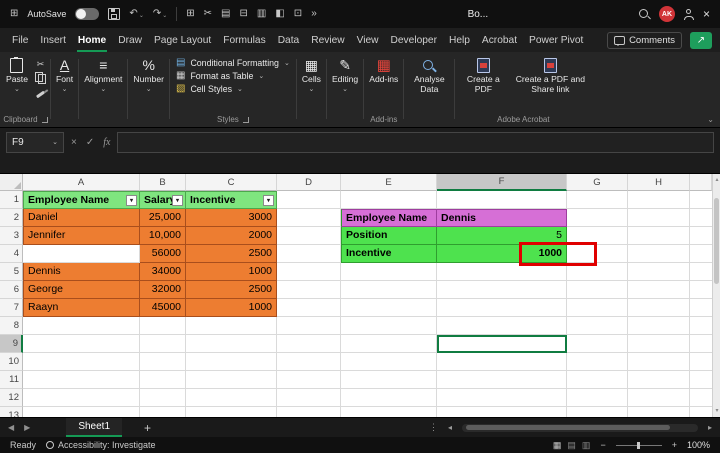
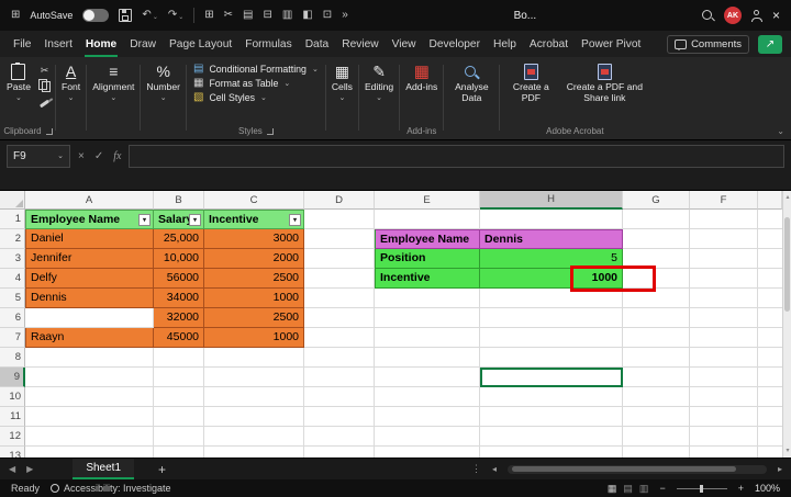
  ⊞
  AutoSave
  ↶
  ↷
  ⊞
  ✂
  ▤
  ⊟
  ▥
  ◧
  ⊡
  »
  Bo...
  ×
  File
  Insert
  Home
  Draw
  Page Layout
  Formulas
  Data
  Review
  View
  Developer
  Help
  Acrobat
  Power Pivot
  Comments
  ↗
  Paste
  ✂
  Clipboard
  A
  Font
  ≡
  Alignment
  %
  Number
  ▤
  Conditional Formatting
  ▦
  Format as Table
  ▧
  Cell Styles
  Styles
  ▦
  Cells
  ✎
  Editing
  ▦
  Add-ins
  Add-ins
  Analyse Data
  Create a PDF
  Create a PDF and Share link
  Adobe Acrobat
  ⌄
  F9
  ×
  ✓
  fx
  A
  B
  C
  D
  E
- F
+ H
  G
- H
+ F
  1
  2
  3
  4
  5
  6
  7
  8
  9
  10
  11
  12
  13
  Employee Name
  Salar
  Incentive
  Daniel
  25,000
  3000
  Jennifer
  10,000
  2000
+ Delfy
  56000
  2500
  Dennis
  34000
  1000
- George
  32000
  2500
  Raayn
  45000
  1000
  Employee Name
  Dennis
  Position
  5
  Incentive
  1000
  ◀
  ▶
  Sheet1
  +
  ⋮
  ◂
  ▸
  Ready
  Accessibility: Investigate
  ▦
  ▤
  ▥
  −
  +
  100%
